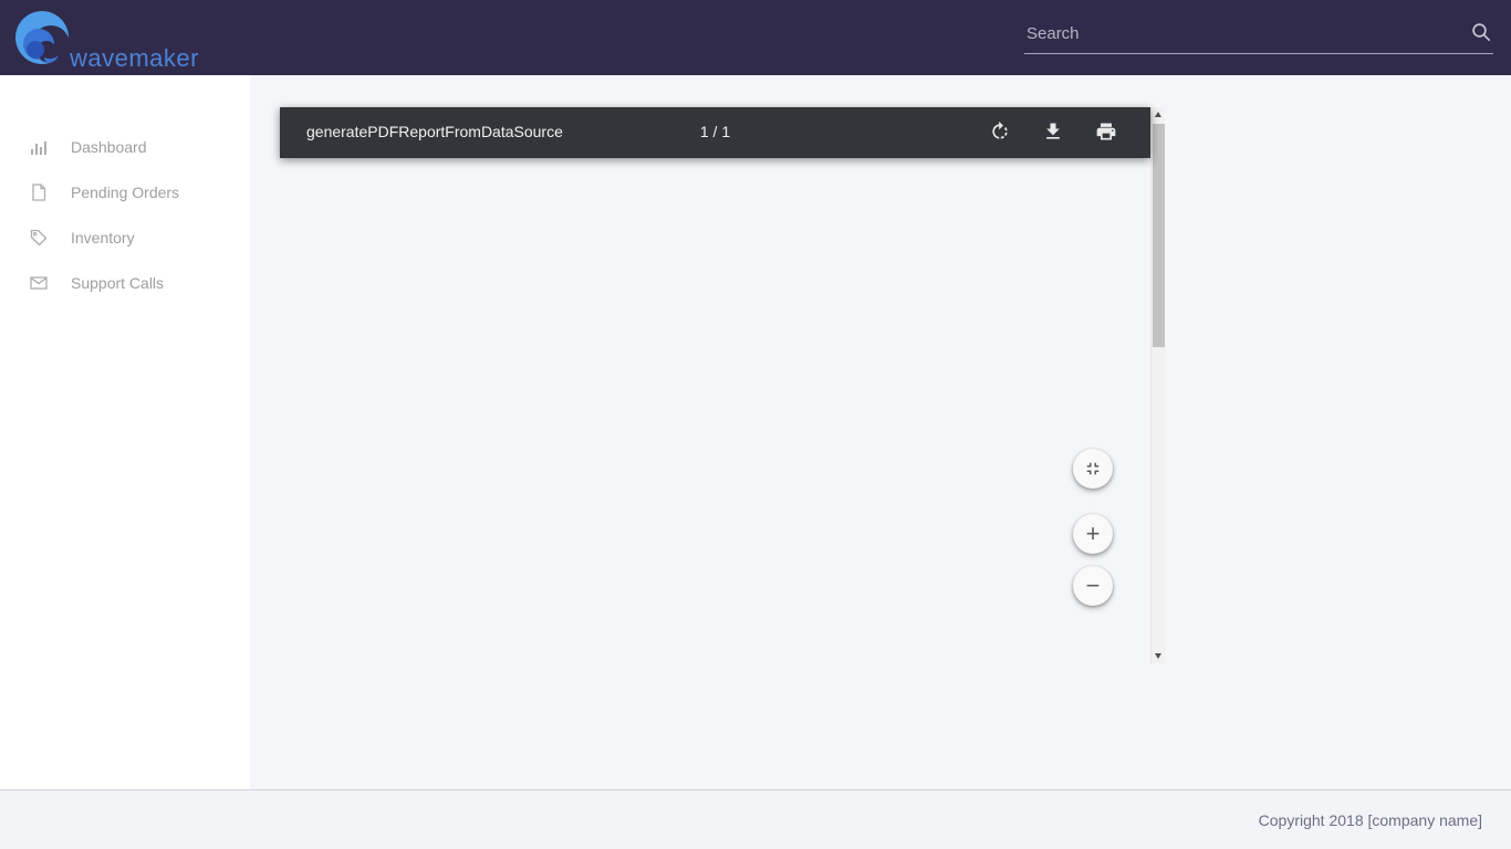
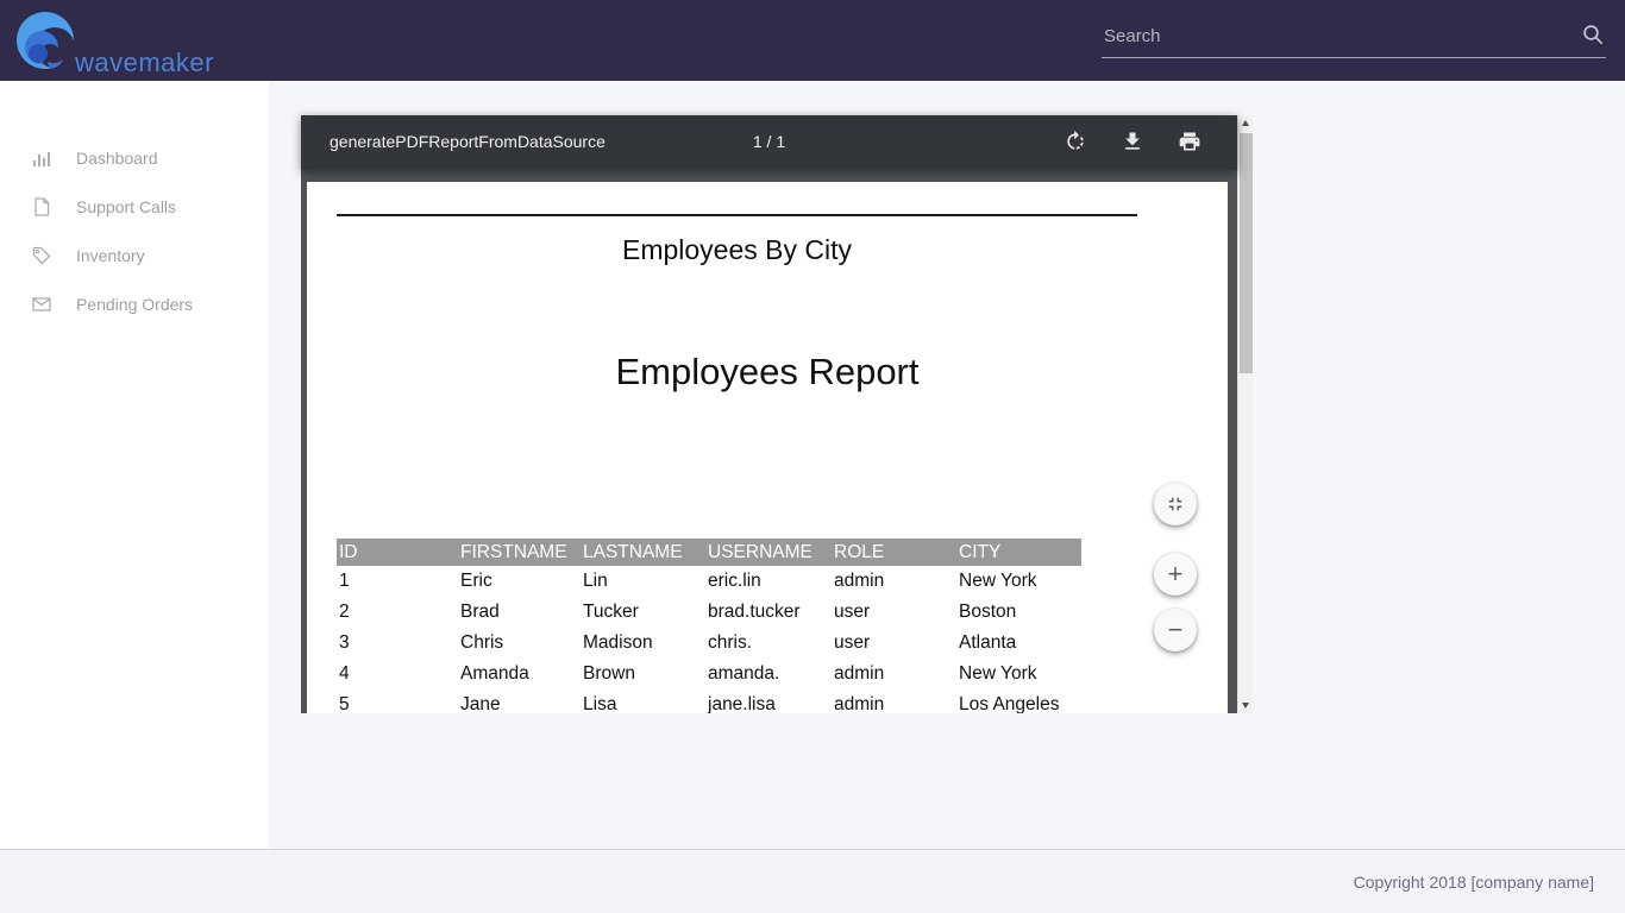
  wavemaker
  Search
  Dashboard
- Pending Orders
+ Support Calls
  Inventory
- Support Calls
+ Pending Orders
  generatePDFReportFromDataSource
  1 / 1
+ Employees By City
+ Employees Report
+ ID	FIRSTNAME	LASTNAME	USERNAME	ROLE	CITY
+ 1	Eric	Lin	eric.lin	admin	New York
+ 2	Brad	Tucker	brad.tucker	user	Boston
+ 3	Chris	Madison	chris.	user	Atlanta
+ 4	Amanda	Brown	amanda.	admin	New York
+ 5	Jane	Lisa	jane.lisa	admin	Los Angeles
  +
  −
  Copyright 2018 [company name]
